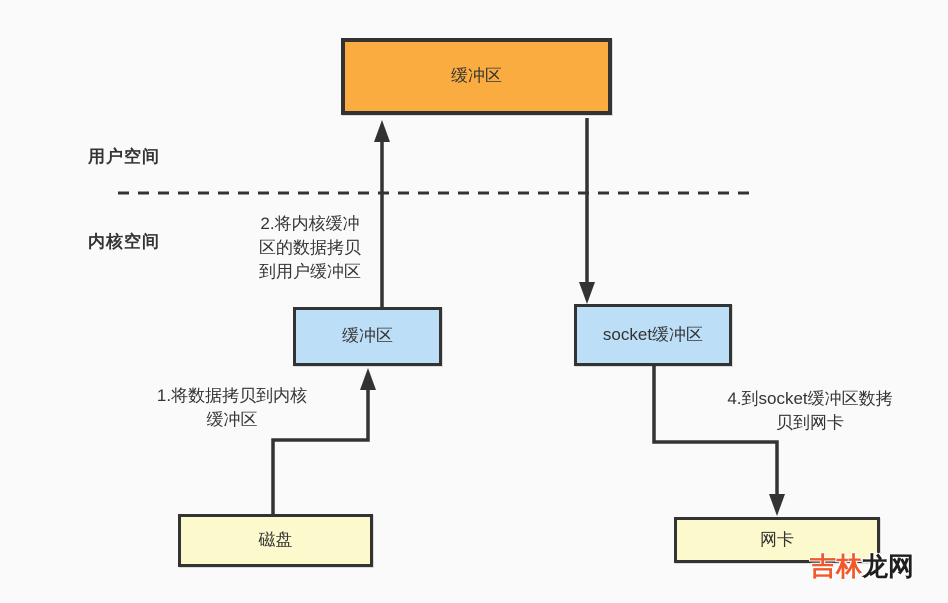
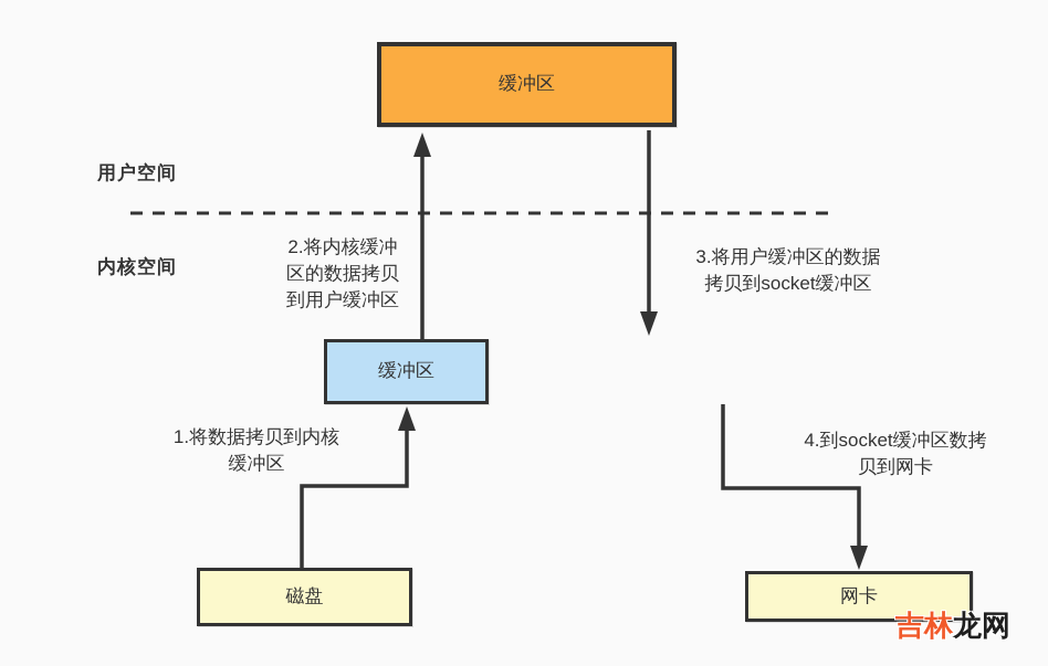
  用户空间
  内核空间
  缓冲区
  缓冲区
- socket缓冲区
  磁盘
  网卡
  1.将数据拷贝到内核
  缓冲区
  2.将内核缓冲
  区的数据拷贝
  到用户缓冲区
+ 3.将用户缓冲区的数据
+ 拷贝到socket缓冲区
  4.到socket缓冲区数拷
  贝到网卡
  吉林龙网
